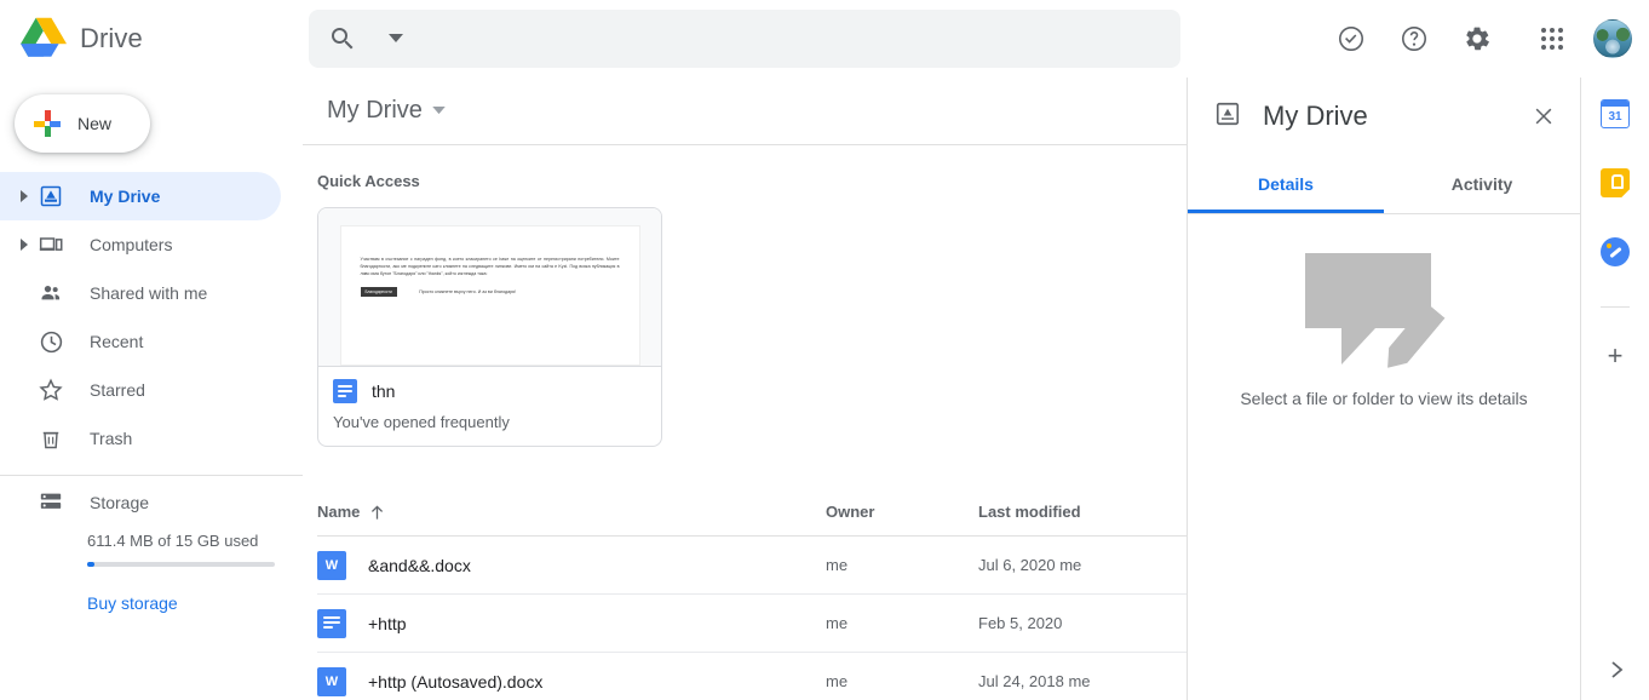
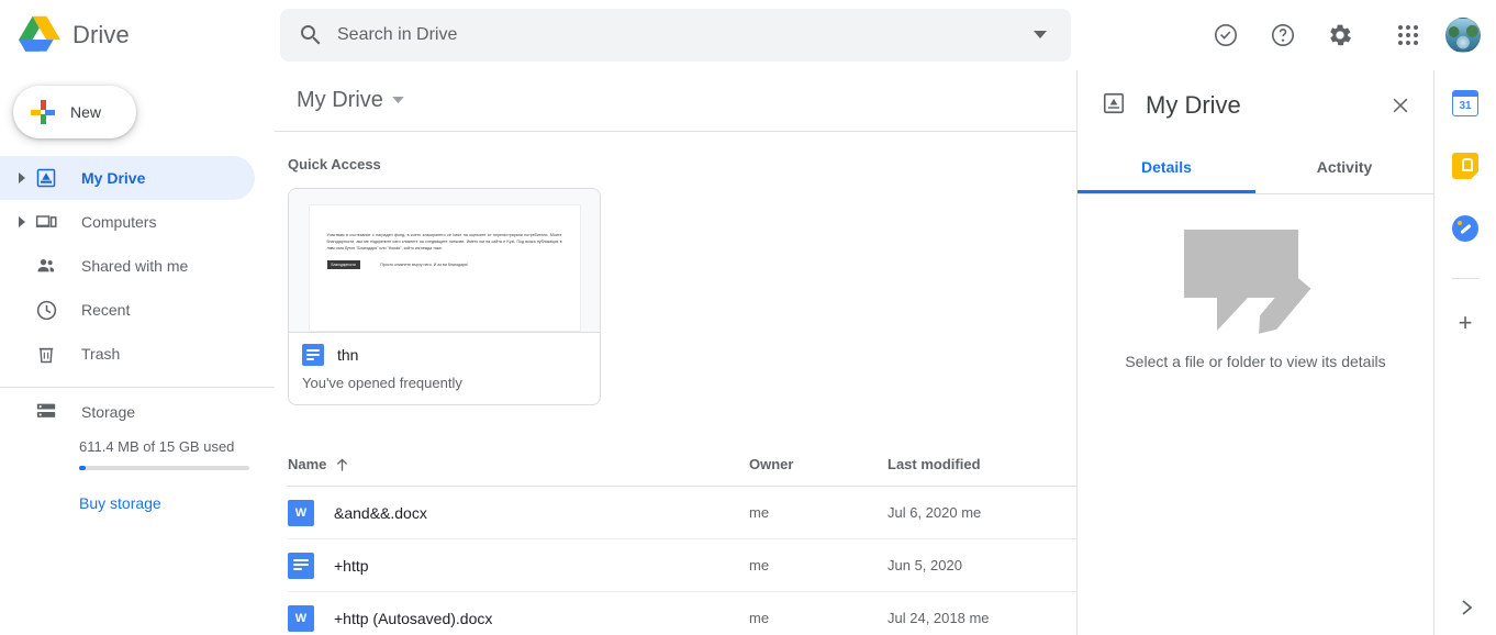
  Drive
+ Search in Drive
  New
  My Drive
  Computers
  Shared with me
  Recent
- Starred
  Trash
  Storage
  611.4 MB of 15 GB used
  Buy storage
  My Drive
  Quick Access
  thn
  You've opened frequently
  Name
  Owner
  Last modified
  W
  &and&&.docx
  me
  Jul 6, 2020 me
  +http
  me
- Feb 5, 2020
+ Jun 5, 2020
  W
  +http (Autosaved).docx
  me
  Jul 24, 2018 me
  My Drive
  Details
  Activity
  Select a file or folder to view its details
  31
  +
